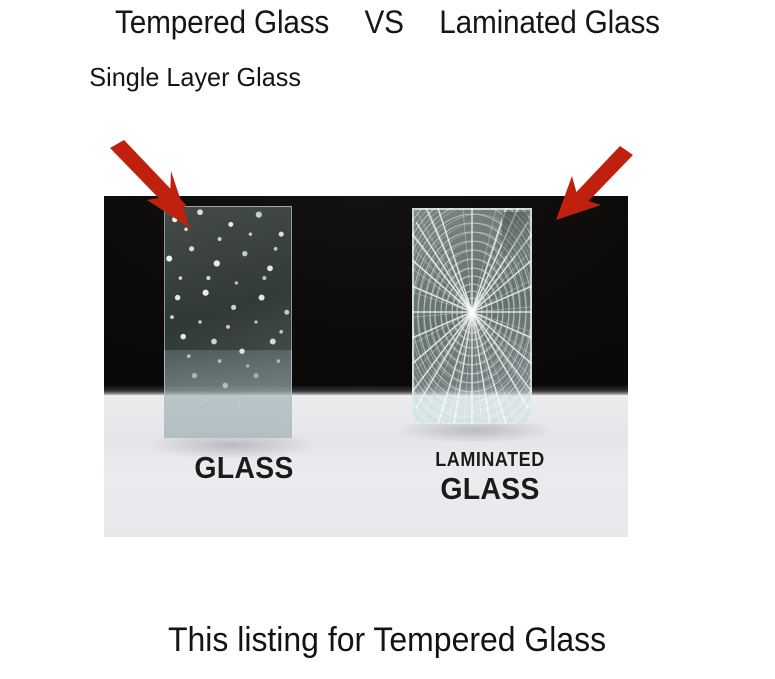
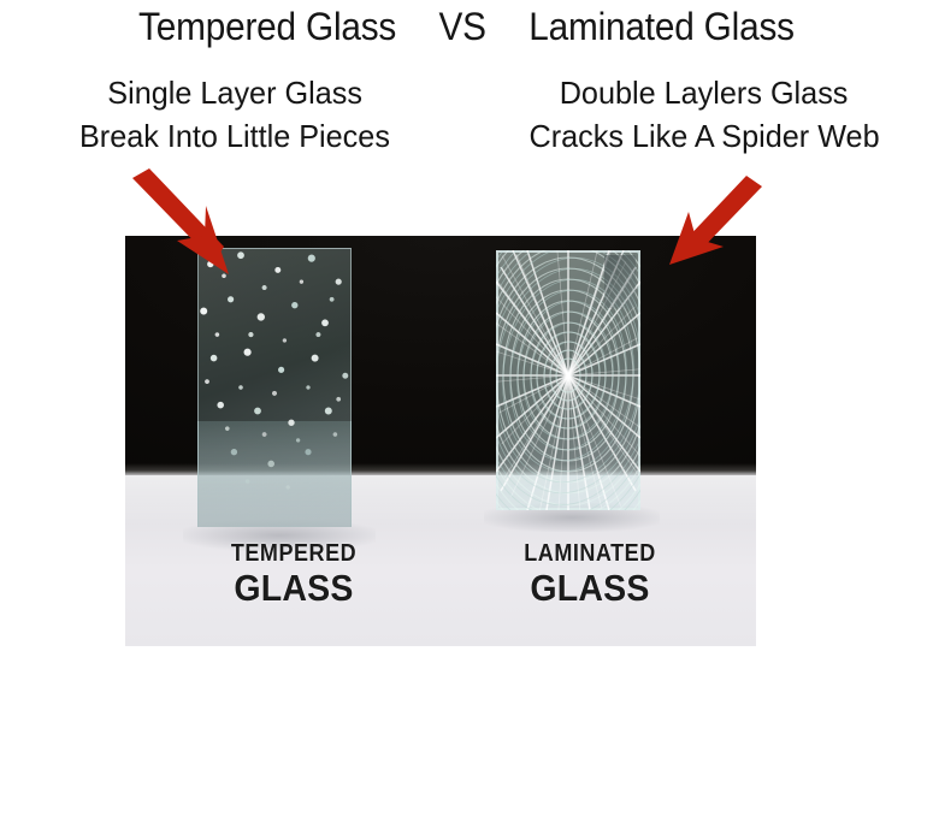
  Tempered Glass
  VS
  Laminated Glass
  Single Layer Glass
+ Break Into Little Pieces
+ Double Laylers Glass
+ Cracks Like A Spider Web
+ TEMPERED
  GLASS
  LAMINATED
  GLASS
- This listing for Tempered Glass
